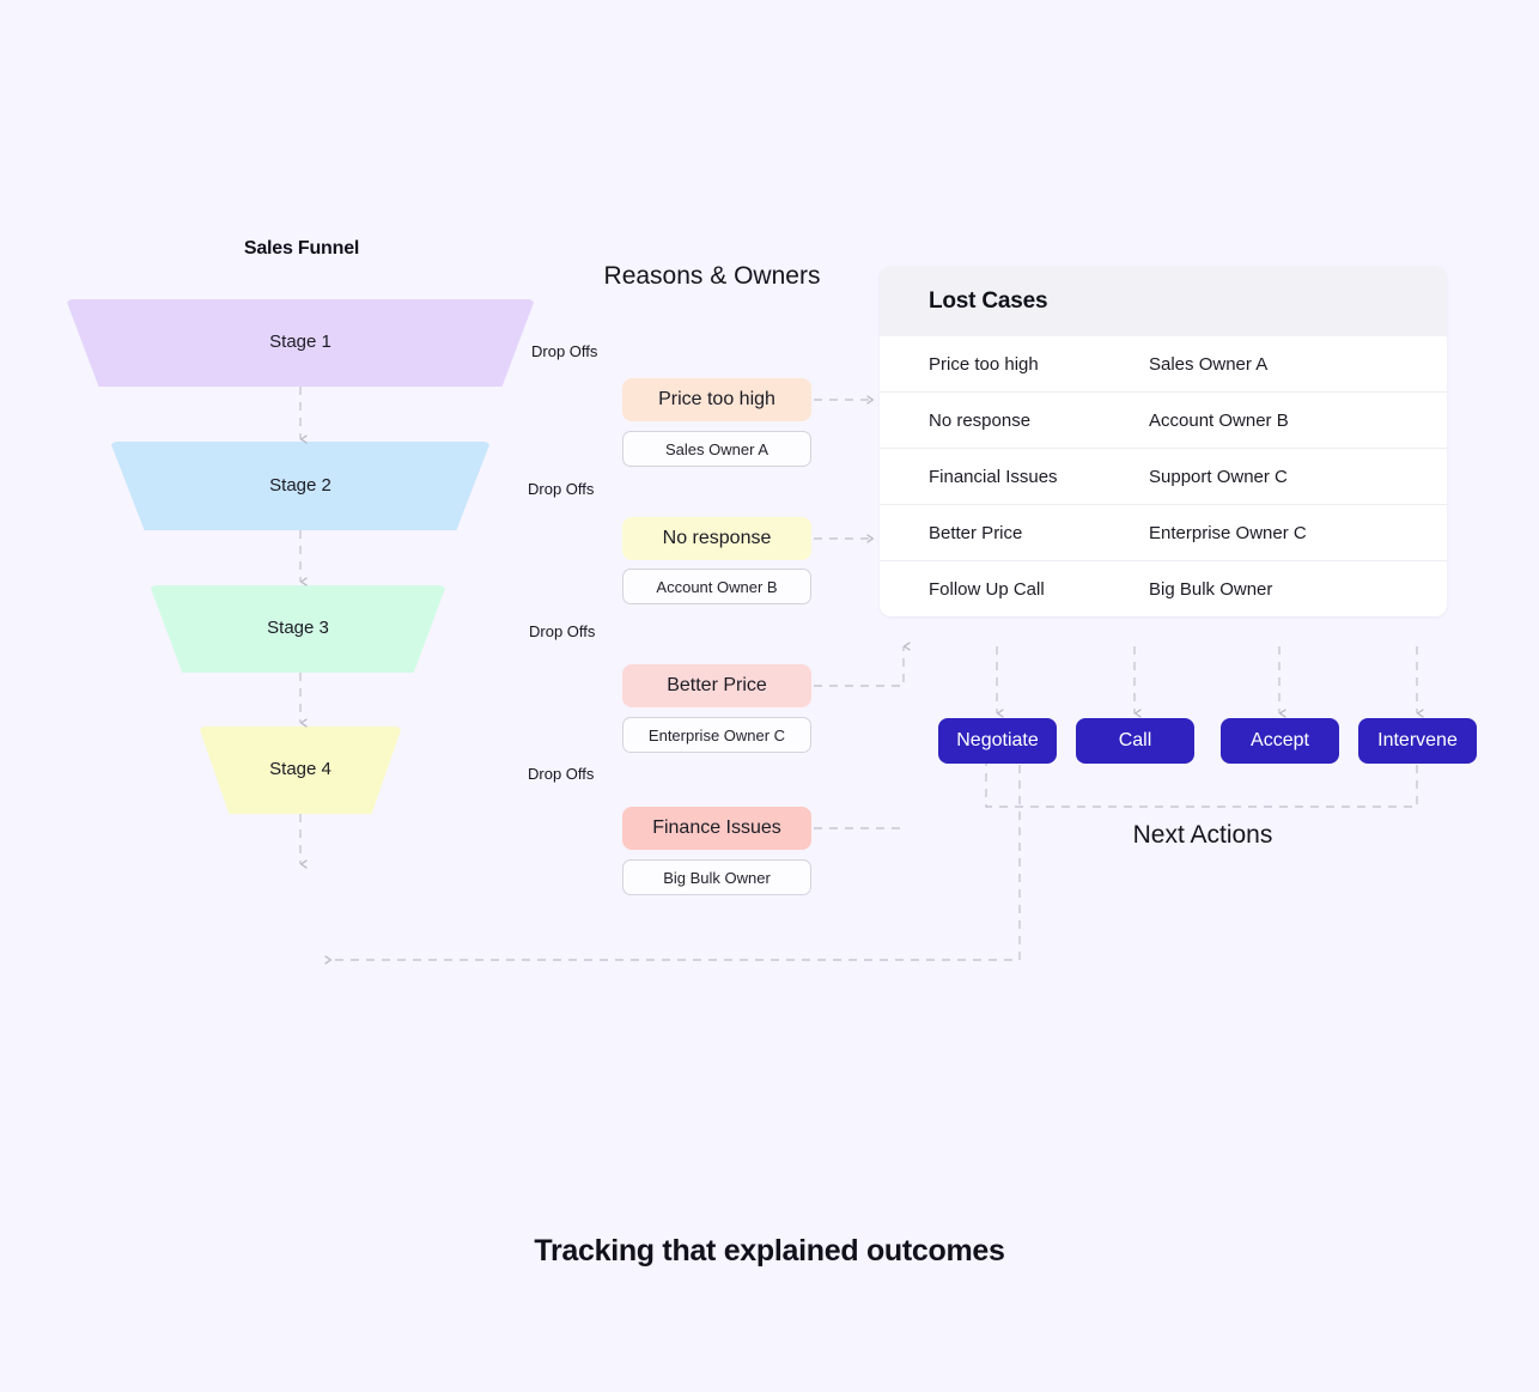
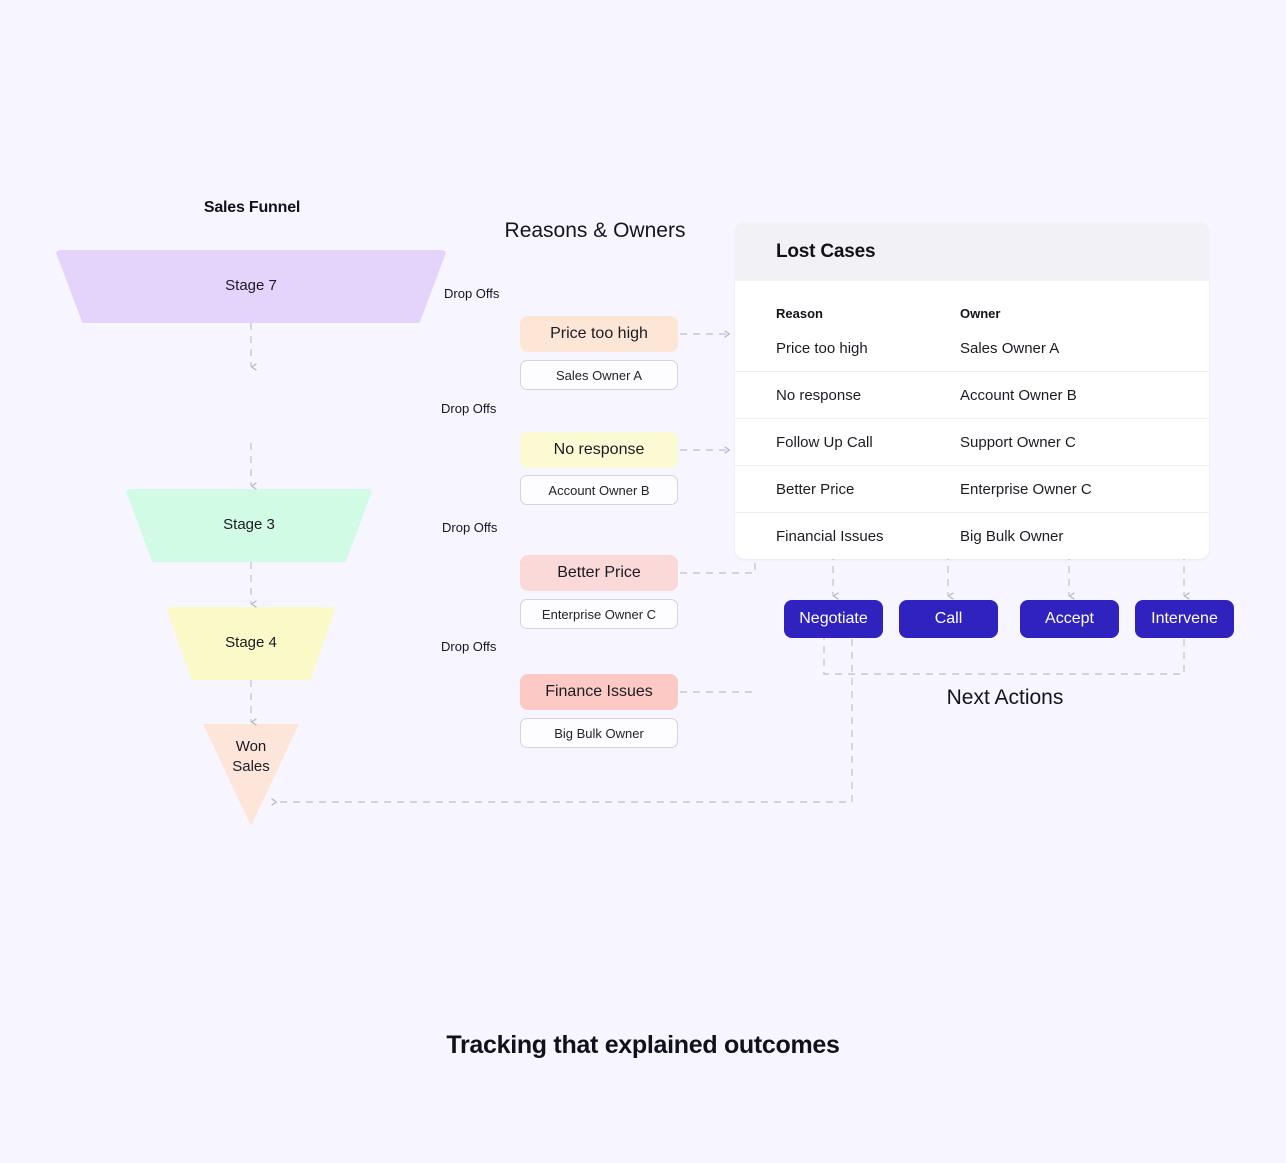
  Sales Funnel
- Stage 1
+ Stage 7
  Drop Offs
- Stage 2
  Drop Offs
  Stage 3
  Drop Offs
  Stage 4
  Drop Offs
+ Won
+ Sales
  Reasons & Owners
  Price too high
  Sales Owner A
  No response
  Account Owner B
  Better Price
  Enterprise Owner C
  Finance Issues
  Big Bulk Owner
  Lost Cases
+ Reason
+ Owner
  Price too high
  Sales Owner A
  No response
  Account Owner B
- Financial Issues
+ Follow Up Call
  Support Owner C
  Better Price
  Enterprise Owner C
- Follow Up Call
+ Financial Issues
  Big Bulk Owner
  Negotiate
  Call
  Accept
  Intervene
  Next Actions
  Tracking that explained outcomes
